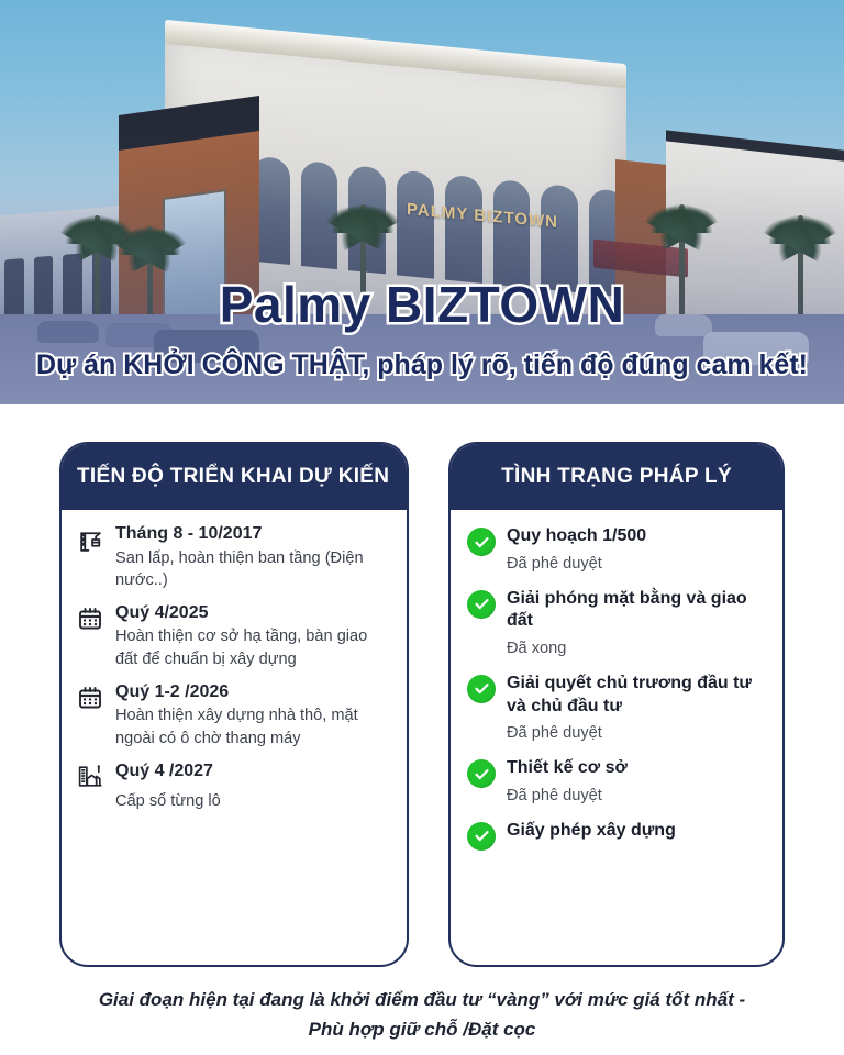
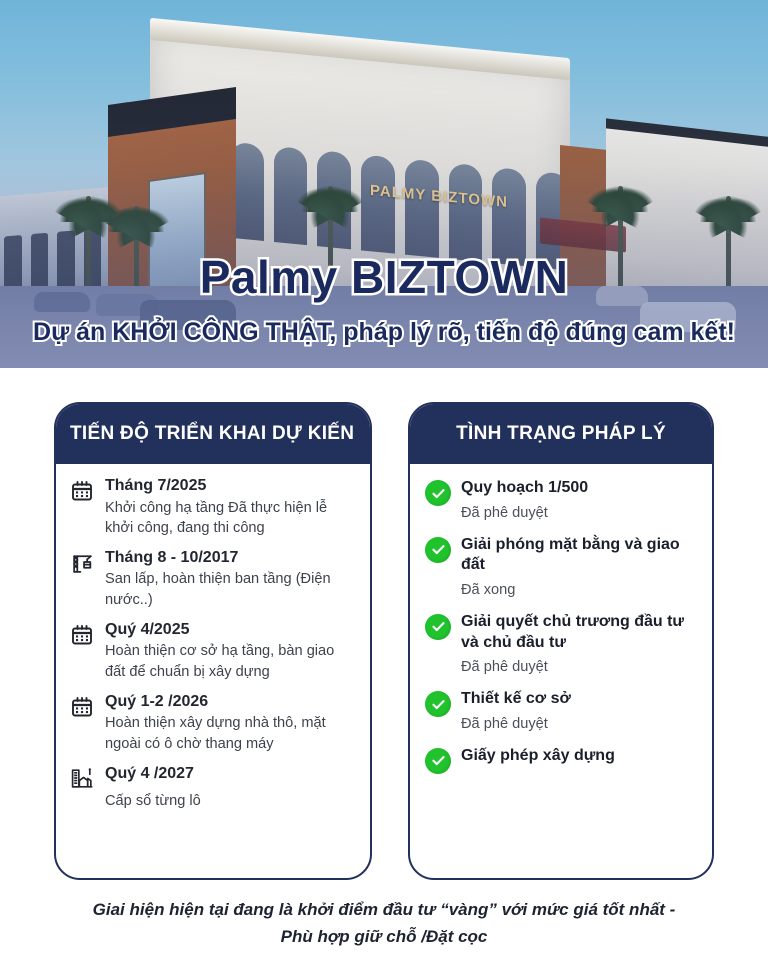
  Palmy BIZTOWN
  Dự án KHỞI CÔNG THẬT, pháp lý rõ, tiến độ đúng cam kết!
  TIẾN ĐỘ TRIỂN KHAI DỰ KIẾN
+ Tháng 7/2025
+ Khởi công hạ tầng Đã thực hiện lễ khởi công, đang thi công
  Tháng 8 - 10/2017
  San lấp, hoàn thiện ban tầng (Điện nước..)
  Quý 4/2025
  Hoàn thiện cơ sở hạ tầng, bàn giao đất để chuẩn bị xây dựng
  Quý 1-2 /2026
  Hoàn thiện xây dựng nhà thô, mặt ngoài có ô chờ thang máy
  Quý 4 /2027
  Cấp sổ từng lô
  TÌNH TRẠNG PHÁP LÝ
  Quy hoạch 1/500
  Đã phê duyệt
  Giải phóng mặt bằng và giao đất
  Đã xong
  Giải quyết chủ trương đầu tư và chủ đầu tư
  Đã phê duyệt
  Thiết kế cơ sở
  Đã phê duyệt
  Giấy phép xây dựng
- Giai đoạn hiện tại đang là khởi điểm đầu tư “vàng” với mức giá tốt nhất -
+ Giai hiện hiện tại đang là khởi điểm đầu tư “vàng” với mức giá tốt nhất -
  Phù hợp giữ chỗ /Đặt cọc
